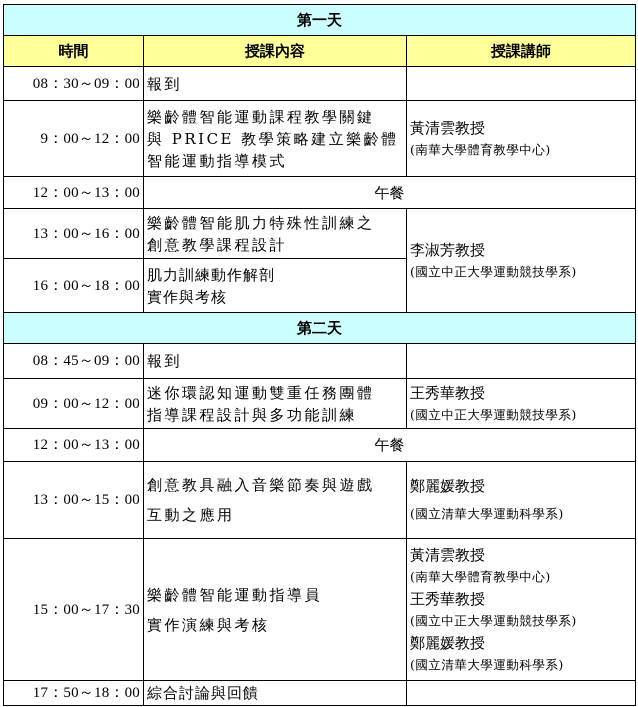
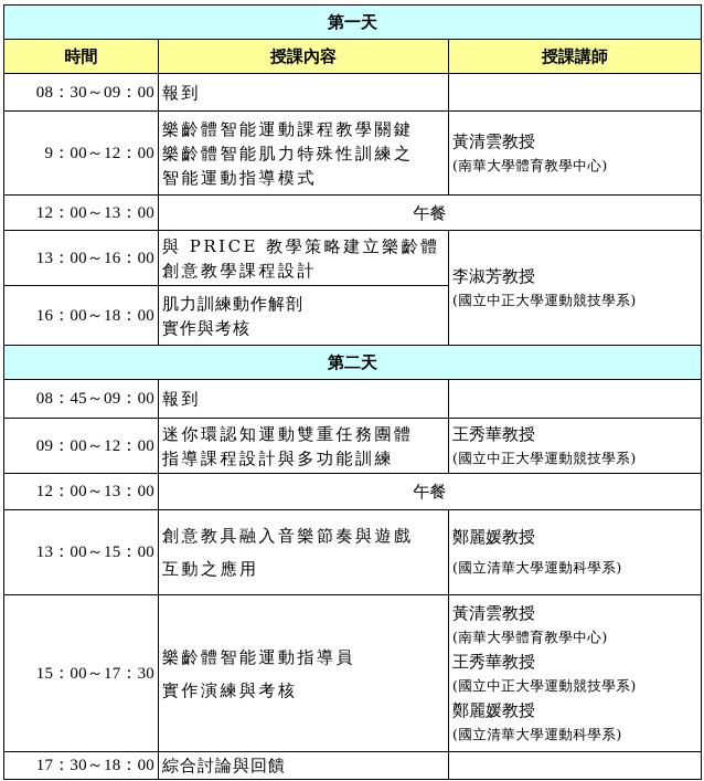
  第一天
  時間	授課內容	授課講師
  08：30～09：00	報到
- 9：00～12：00	樂齡體智能運動課程教學關鍵 與 PRICE 教學策略建立樂齡體 智能運動指導模式	黃清雲教授 (南華大學體育教學中心)
+ 9：00～12：00	樂齡體智能運動課程教學關鍵 樂齡體智能肌力特殊性訓練之 智能運動指導模式	黃清雲教授 (南華大學體育教學中心)
  12：00～13：00	午餐
- 13：00～16：00	樂齡體智能肌力特殊性訓練之 創意教學課程設計	李淑芳教授 (國立中正大學運動競技學系)
+ 13：00～16：00	與 PRICE 教學策略建立樂齡體 創意教學課程設計	李淑芳教授 (國立中正大學運動競技學系)
  16：00～18：00	肌力訓練動作解剖 實作與考核
  第二天
  08：45～09：00	報到
  09：00～12：00	迷你環認知運動雙重任務團體 指導課程設計與多功能訓練	王秀華教授 (國立中正大學運動競技學系)
  12：00～13：00	午餐
  13：00～15：00	創意教具融入音樂節奏與遊戲 互動之應用	鄭麗媛教授 (國立清華大學運動科學系)
  15：00～17：30	樂齡體智能運動指導員 實作演練與考核	黃清雲教授 (南華大學體育教學中心) 王秀華教授 (國立中正大學運動競技學系) 鄭麗媛教授 (國立清華大學運動科學系)
- 17：50～18：00	綜合討論與回饋
+ 17：30～18：00	綜合討論與回饋
